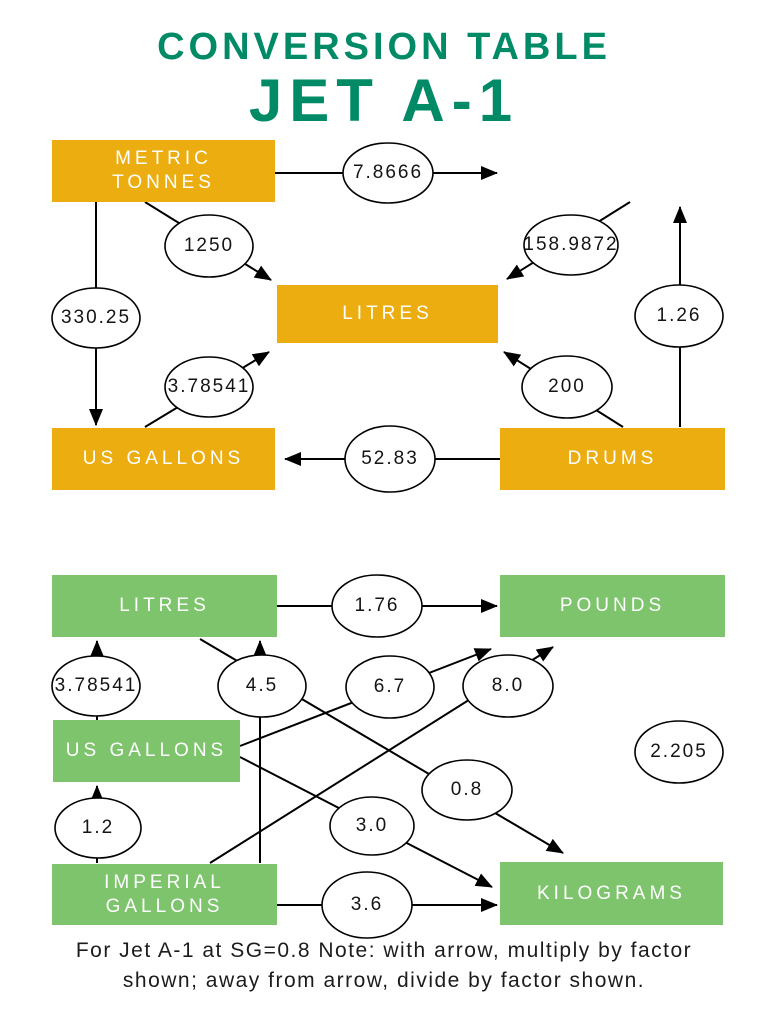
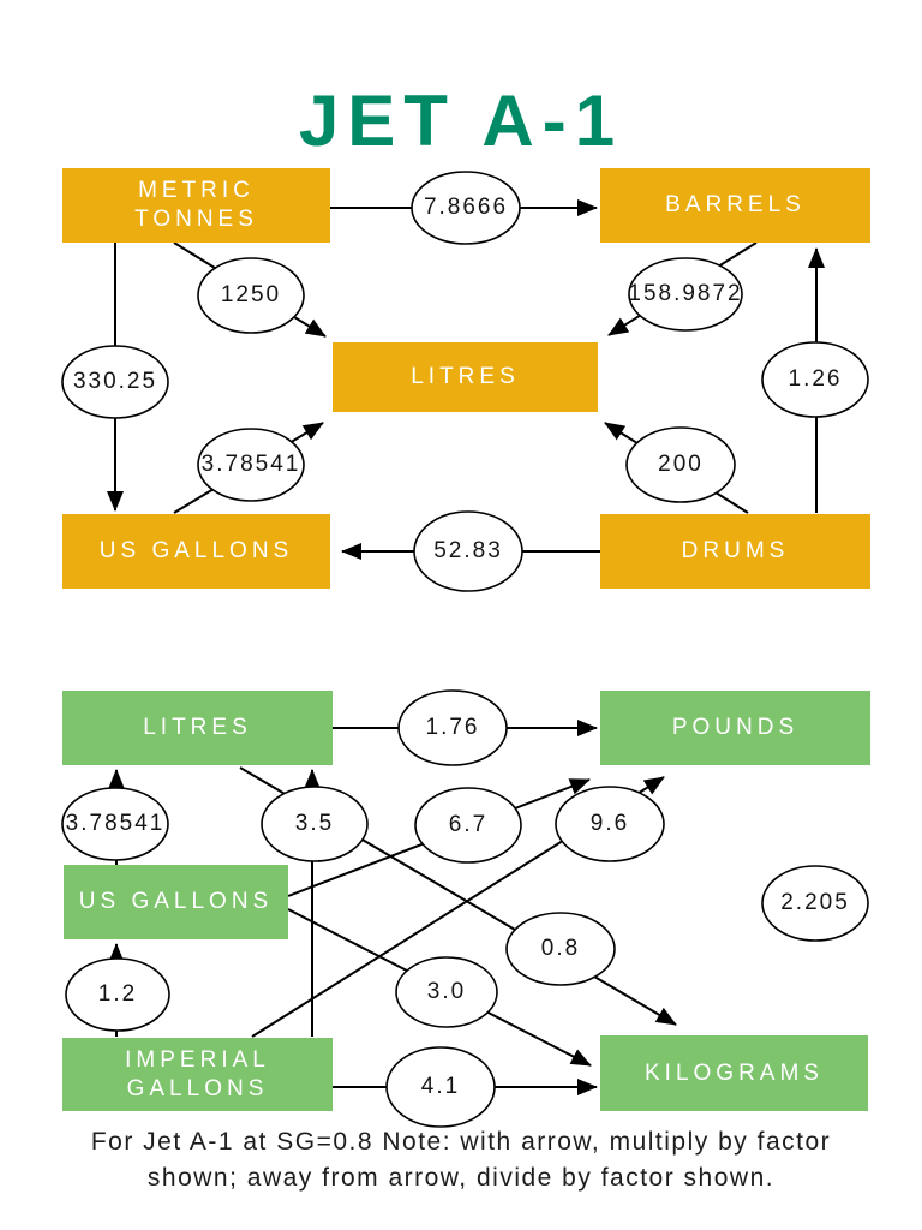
- CONVERSION TABLE
  JET A-1
  METRIC
  TONNES
+ BARRELS
  LITRES
  US GALLONS
  DRUMS
  LITRES
  POUNDS
  US GALLONS
  IMPERIAL
  GALLONS
  KILOGRAMS
  7.8666
  1250
  158.9872
  330.25
  1.26
  3.78541
  200
  52.83
  1.76
  3.78541
- 4.5
+ 3.5
  6.7
- 8.0
+ 9.6
  2.205
  0.8
  3.0
  1.2
- 3.6
+ 4.1
  For Jet A-1 at SG=0.8 Note: with arrow, multiply by factor
  shown; away from arrow, divide by factor shown.
